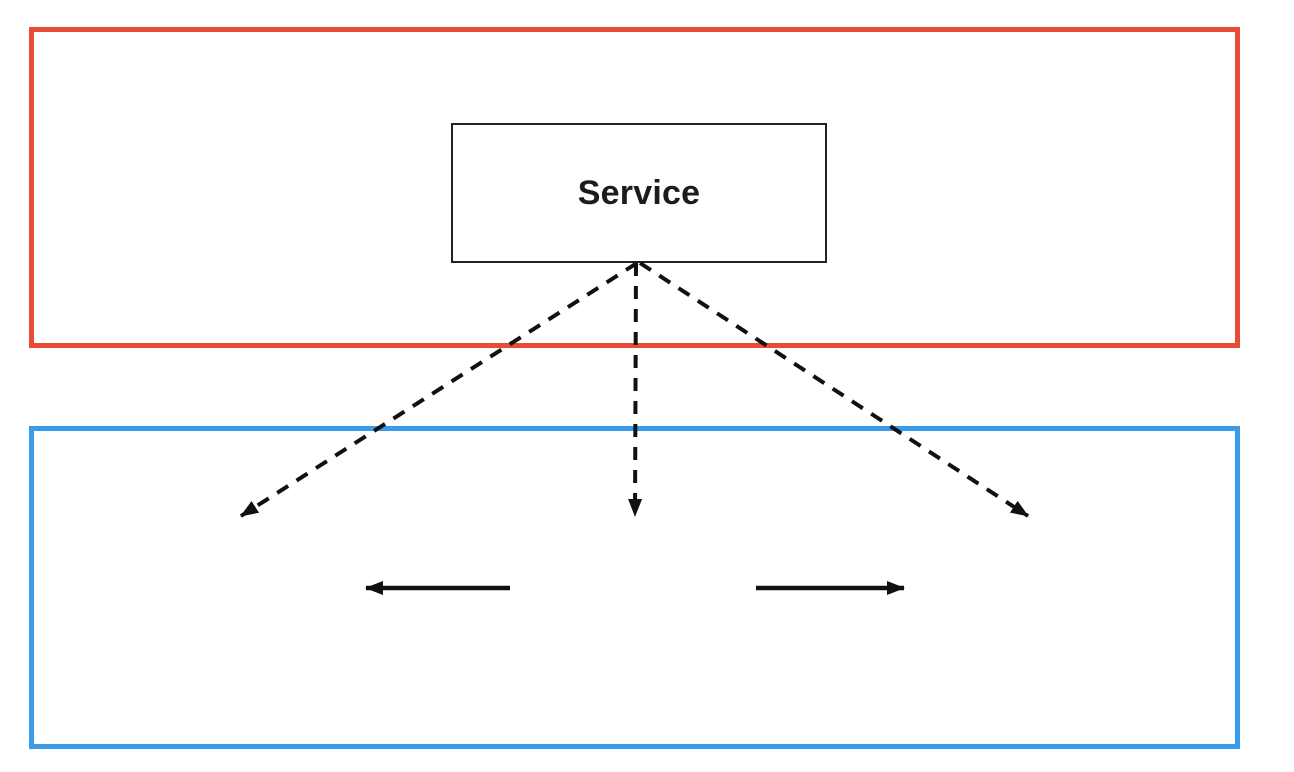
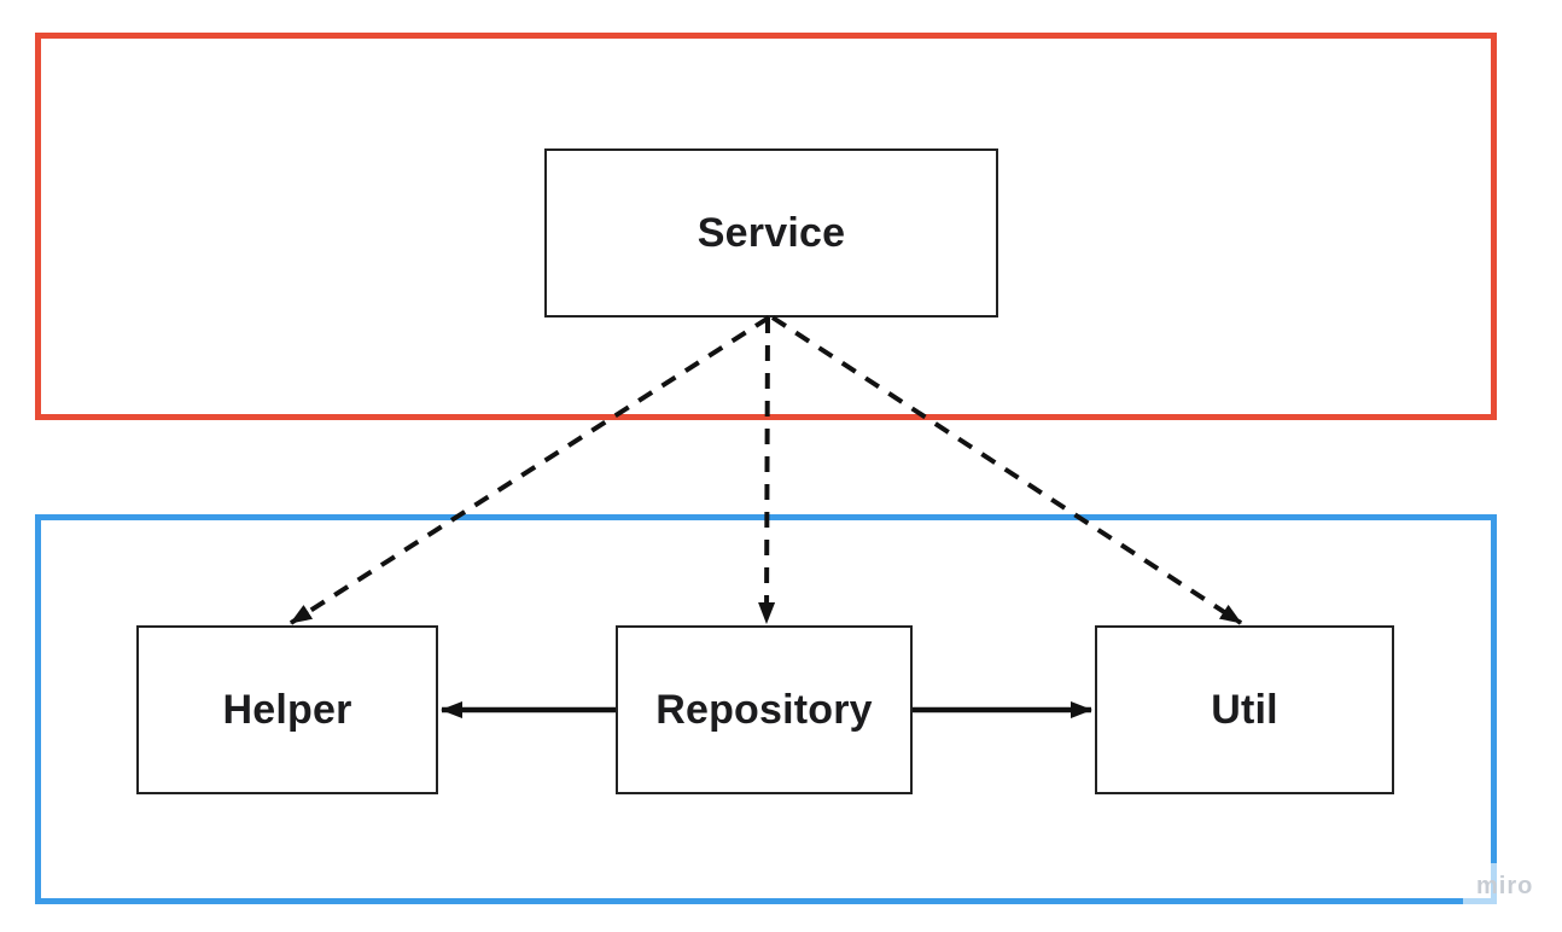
  Service
+ Helper
+ Repository
+ Util
+ miro
